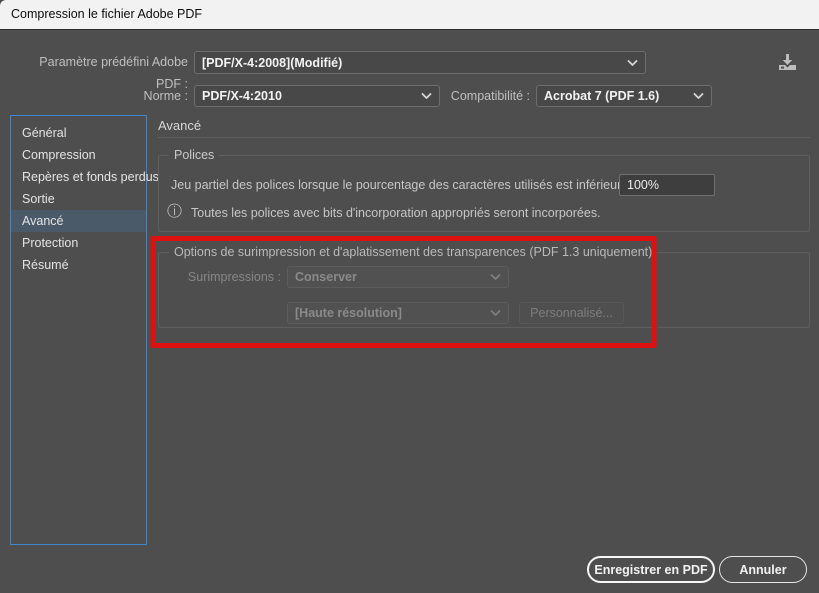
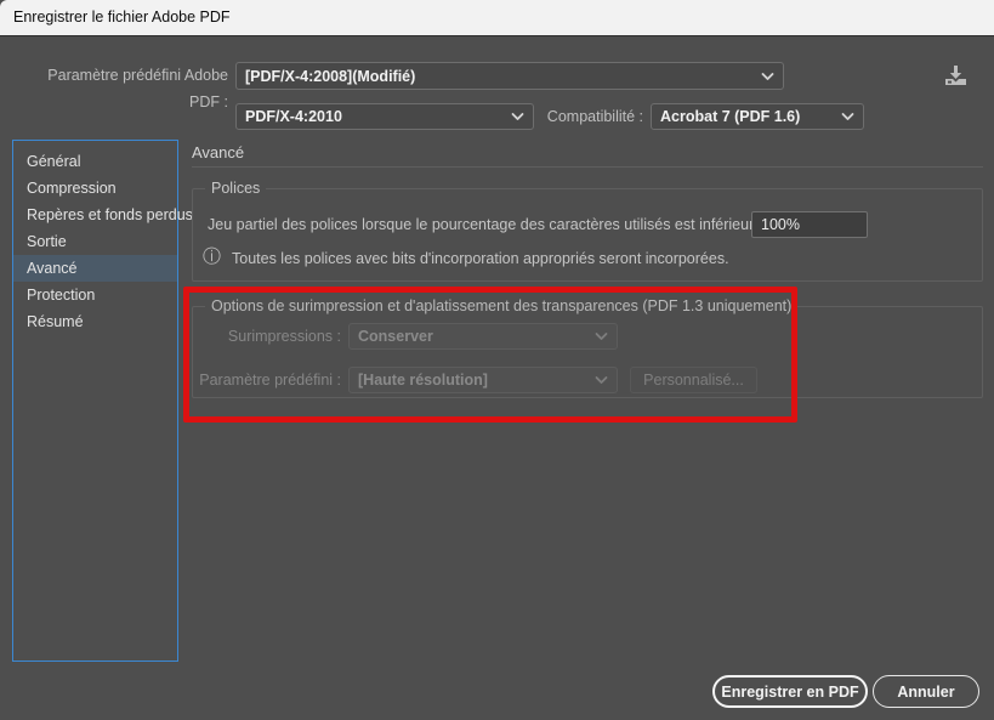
- Compression le fichier Adobe PDF
+ Enregistrer le fichier Adobe PDF
  Paramètre prédéfini Adobe PDF :
  [PDF/X-4:2008](Modifié)
- Norme :
  PDF/X-4:2010
  Compatibilité :
  Acrobat 7 (PDF 1.6)
  Général
  Compression
  Repères et fonds perdus
  Sortie
  Avancé
  Protection
  Résumé
  Avancé
  Polices
  Jeu partiel des polices lorsque le pourcentage des caractères utilisés est inférieu
  100%
  ⓘ
  Toutes les polices avec bits d'incorporation appropriés seront incorporées.
  Options de surimpression et d'aplatissement des transparences (PDF 1.3 uniquement)
  Surimpressions :
  Conserver
+ Paramètre prédéfini :
  [Haute résolution]
  Personnalisé...
  Enregistrer en PDF
  Annuler
